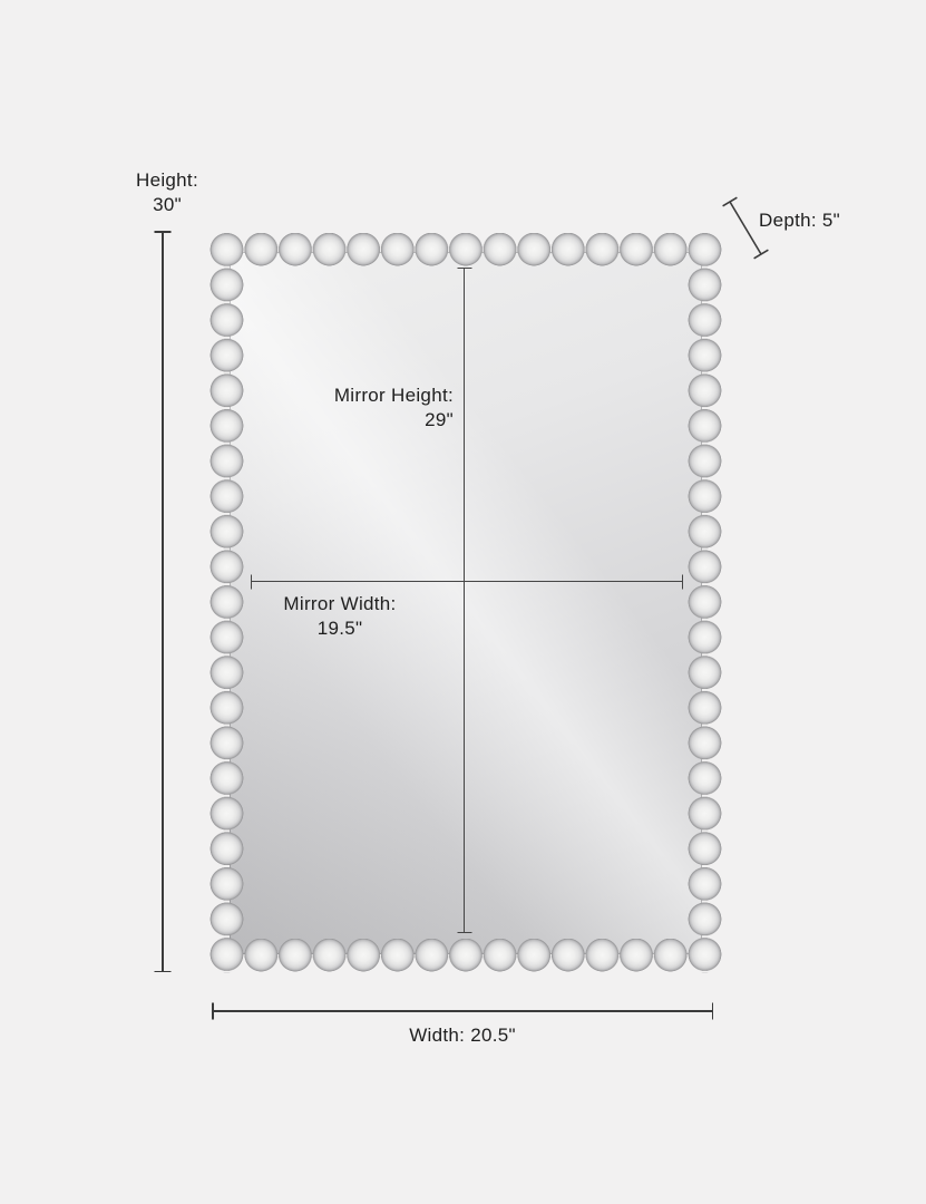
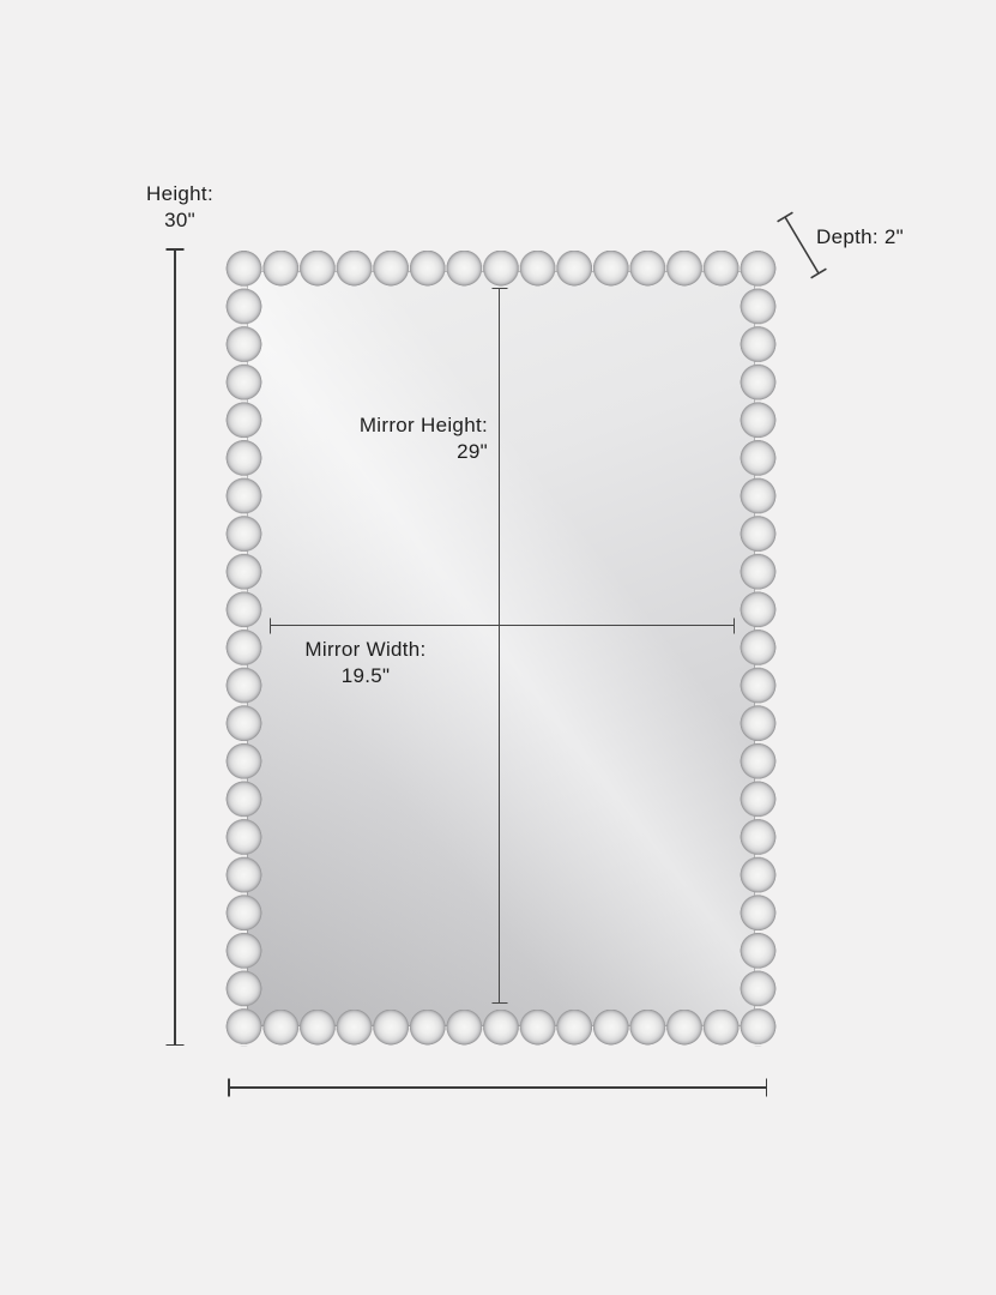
  Height:
  30"
- Depth: 5"
+ Depth: 2"
  Mirror Height:
  29"
  Mirror Width:
  19.5"
- Width: 20.5"
